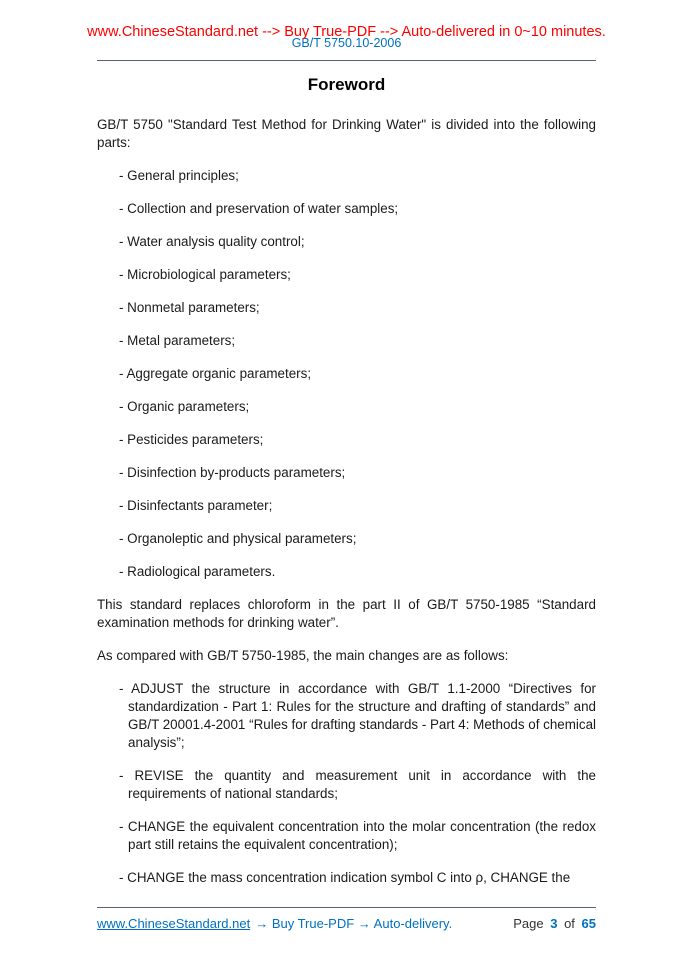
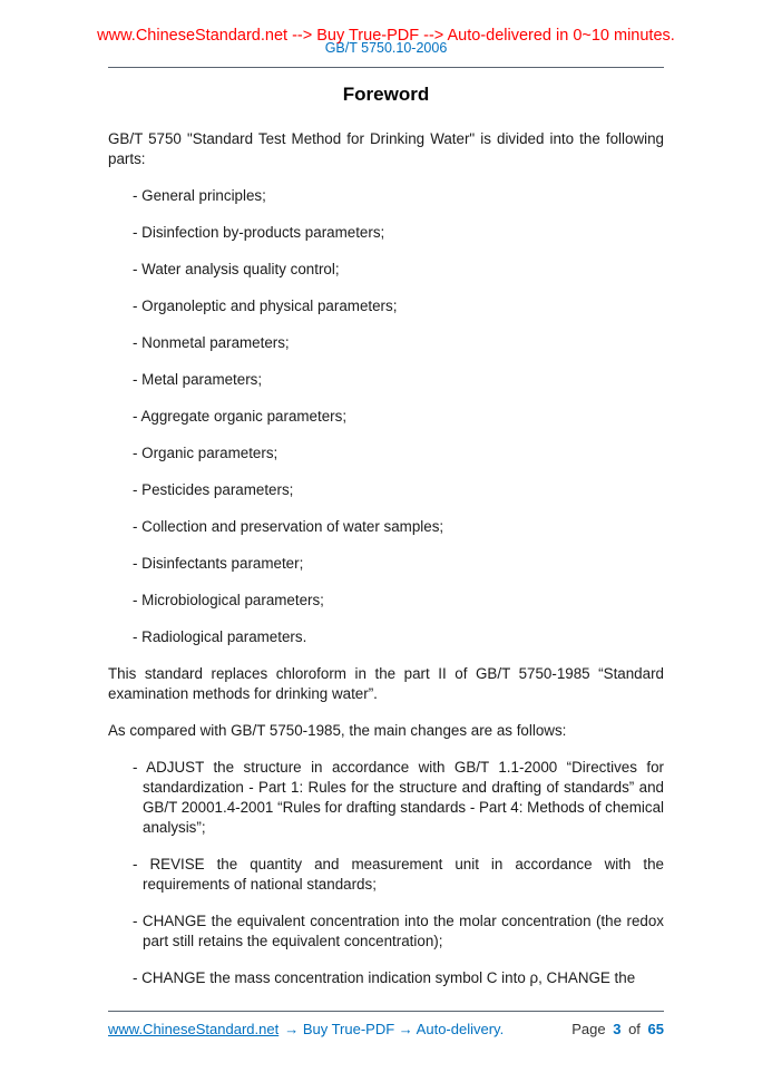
  www.ChineseStandard.net --> Buy True-PDF --> Auto-delivered in 0~10 minutes.
  GB/T 5750.10-2006
  Foreword
  GB/T 5750 "Standard Test Method for Drinking Water" is divided into the following parts:
  - General principles;
- - Collection and preservation of water samples;
+ - Disinfection by-products parameters;
  - Water analysis quality control;
- - Microbiological parameters;
+ - Organoleptic and physical parameters;
  - Nonmetal parameters;
  - Metal parameters;
  - Aggregate organic parameters;
  - Organic parameters;
  - Pesticides parameters;
- - Disinfection by-products parameters;
+ - Collection and preservation of water samples;
  - Disinfectants parameter;
- - Organoleptic and physical parameters;
+ - Microbiological parameters;
  - Radiological parameters.
  This standard replaces chloroform in the part II of GB/T 5750-1985 “Standard examination methods for drinking water”.
  As compared with GB/T 5750-1985, the main changes are as follows:
  - ADJUST the structure in accordance with GB/T 1.1-2000 “Directives for standardization - Part 1: Rules for the structure and drafting of standards” and GB/T 20001.4-2001 “Rules for drafting standards - Part 4: Methods of chemical analysis”;
  - REVISE the quantity and measurement unit in accordance with the requirements of national standards;
  - CHANGE the equivalent concentration into the molar concentration (the redox part still retains the equivalent concentration);
  - CHANGE the mass concentration indication symbol C into ρ, CHANGE the
  www.ChineseStandard.net → Buy True-PDF → Auto-delivery.
  Page 3 of 65
